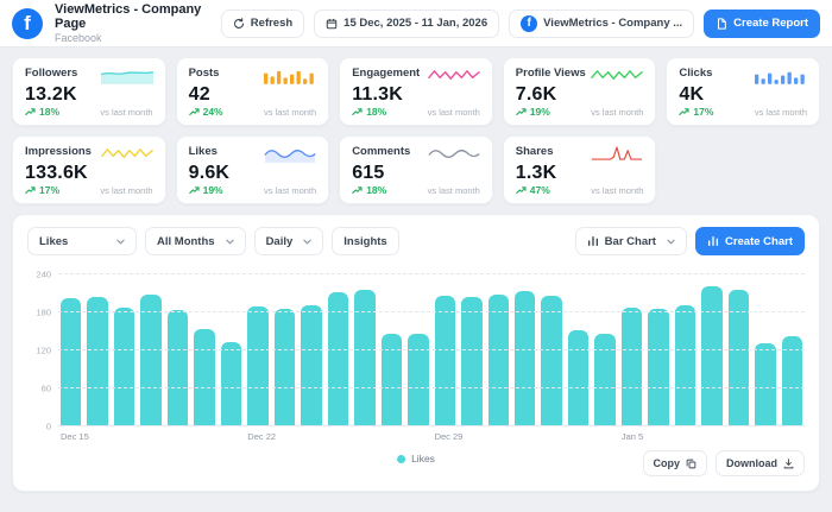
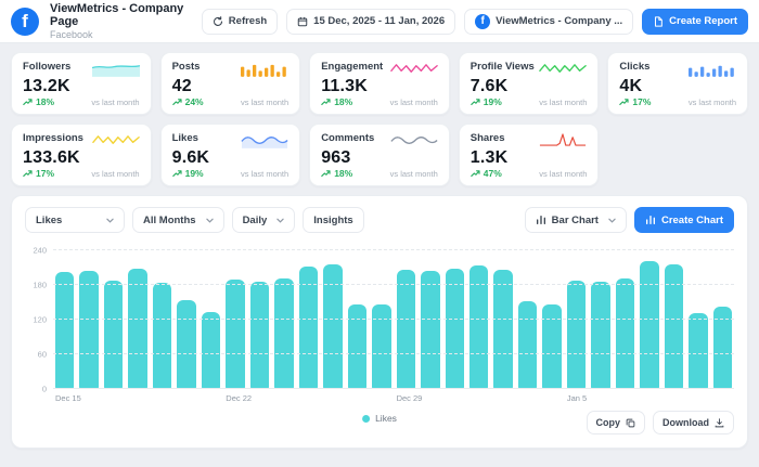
  f
  ViewMetrics - Company Page
  Facebook
  Refresh
  15 Dec, 2025 - 11 Jan, 2026
  f
  ViewMetrics - Company ...
  Create Report
  Followers
  13.2K
  18%
  vs last month
  Posts
  42
  24%
  vs last month
  Engagement
  11.3K
  18%
  vs last month
  Profile Views
  7.6K
  19%
  vs last month
  Clicks
  4K
  17%
  vs last month
  Impressions
  133.6K
  17%
  vs last month
  Likes
  9.6K
  19%
  vs last month
  Comments
- 615
+ 963
  18%
  vs last month
  Shares
  1.3K
  47%
  vs last month
  Likes
  All Months
  Daily
  Insights
  Bar Chart
  Create Chart
  0
  60
  120
  180
  240
  Dec 15
  Dec 22
  Dec 29
  Jan 5
  Likes
  Copy
  Download
